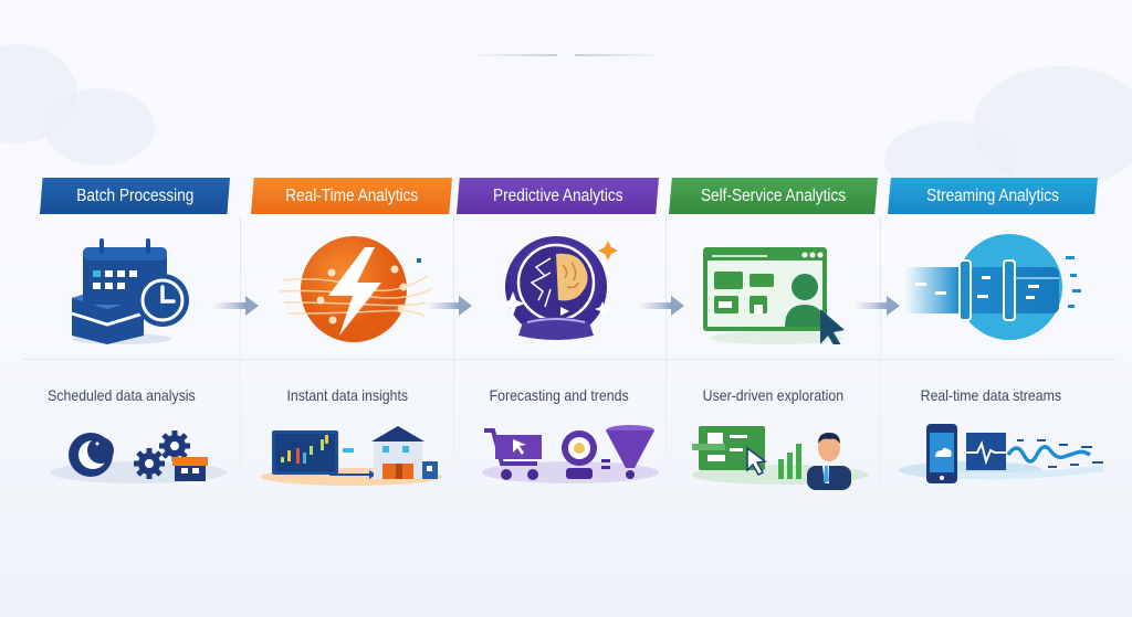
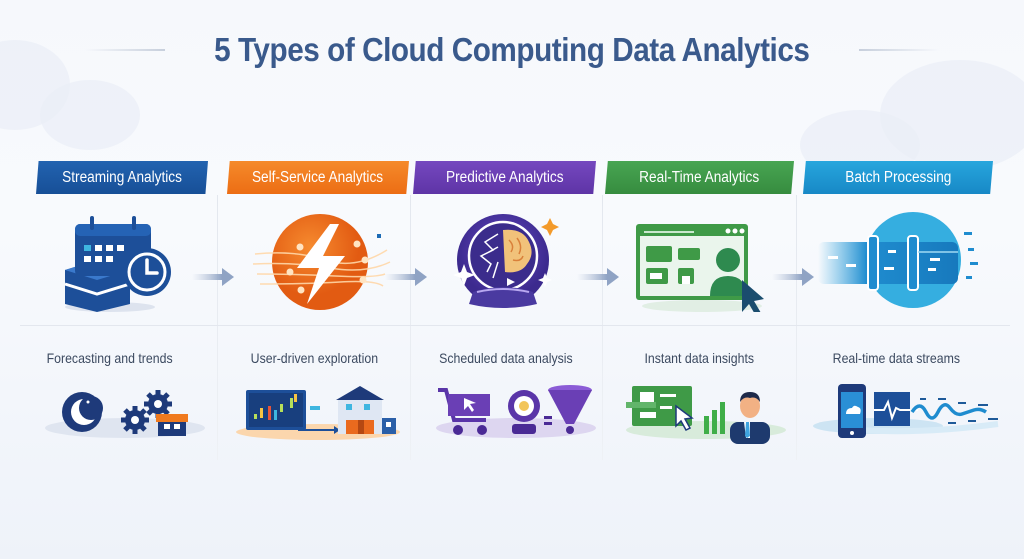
+ 5 Types of Cloud Computing Data Analytics
- Batch Processing
+ Streaming Analytics
- Real-Time Analytics
+ Self-Service Analytics
  Predictive Analytics
- Self-Service Analytics
+ Real-Time Analytics
- Streaming Analytics
+ Batch Processing
- Scheduled data analysis
+ Forecasting and trends
- Instant data insights
+ User-driven exploration
- Forecasting and trends
+ Scheduled data analysis
- User-driven exploration
+ Instant data insights
  Real-time data streams
